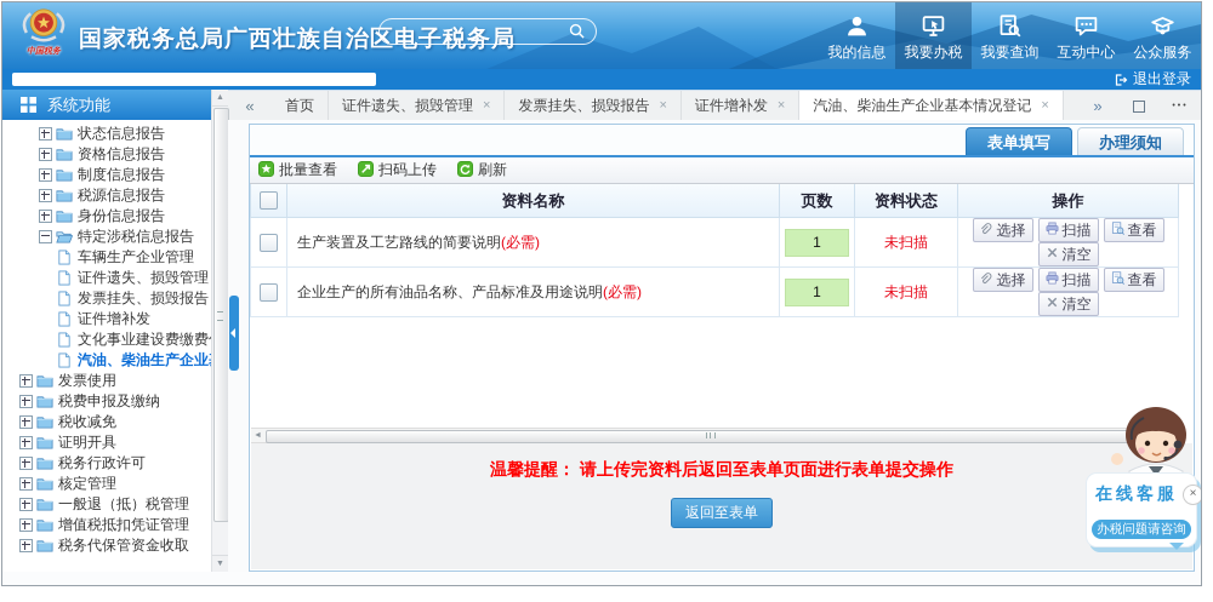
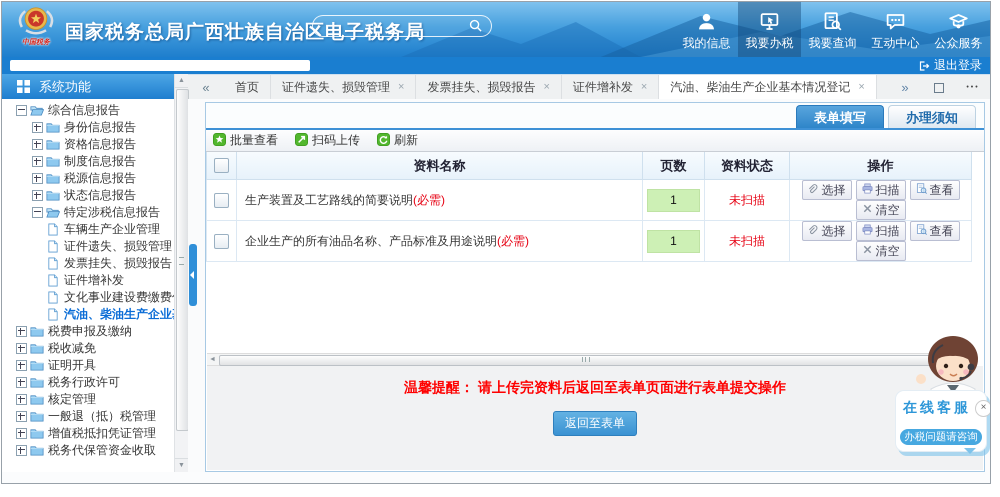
  国家税务总局广西壮族自治区电子税务局
  我的信息
  我要办税
  我要查询
  互动中心
  公众服务
  退出登录
  系统功能
  «
  首页
  证件遗失、损毁管理
  ×
  发票挂失、损毁报告
  ×
  证件增补发
  ×
  汽油、柴油生产企业基本情况登记
  ×
  »
+ 综合信息报告
- 状态信息报告
+ 身份信息报告
  资格信息报告
  制度信息报告
  税源信息报告
- 身份信息报告
+ 状态信息报告
  特定涉税信息报告
  车辆生产企业管理
  证件遗失、损毁管理
  发票挂失、损毁报告
  证件增补发
- 发票使用
  税费申报及缴纳
  税收减免
  证明开具
  税务行政许可
  核定管理
  一般退（抵）税管理
  增值税抵扣凭证管理
  税务代保管资金收取
  表单填写
  办理须知
  批量查看
  扫码上传
  刷新
  	资料名称	页数	资料状态	操作
  	生产装置及工艺路线的简要说明(必需)	1	未扫描	选择 扫描 查看清空
  	企业生产的所有油品名称、产品标准及用途说明(必需)	1	未扫描	选择 扫描 查看清空
  温馨提醒： 请上传完资料后返回至表单页面进行表单提交操作
  返回至表单
  在线客服
  ×
  办税问题请咨询
